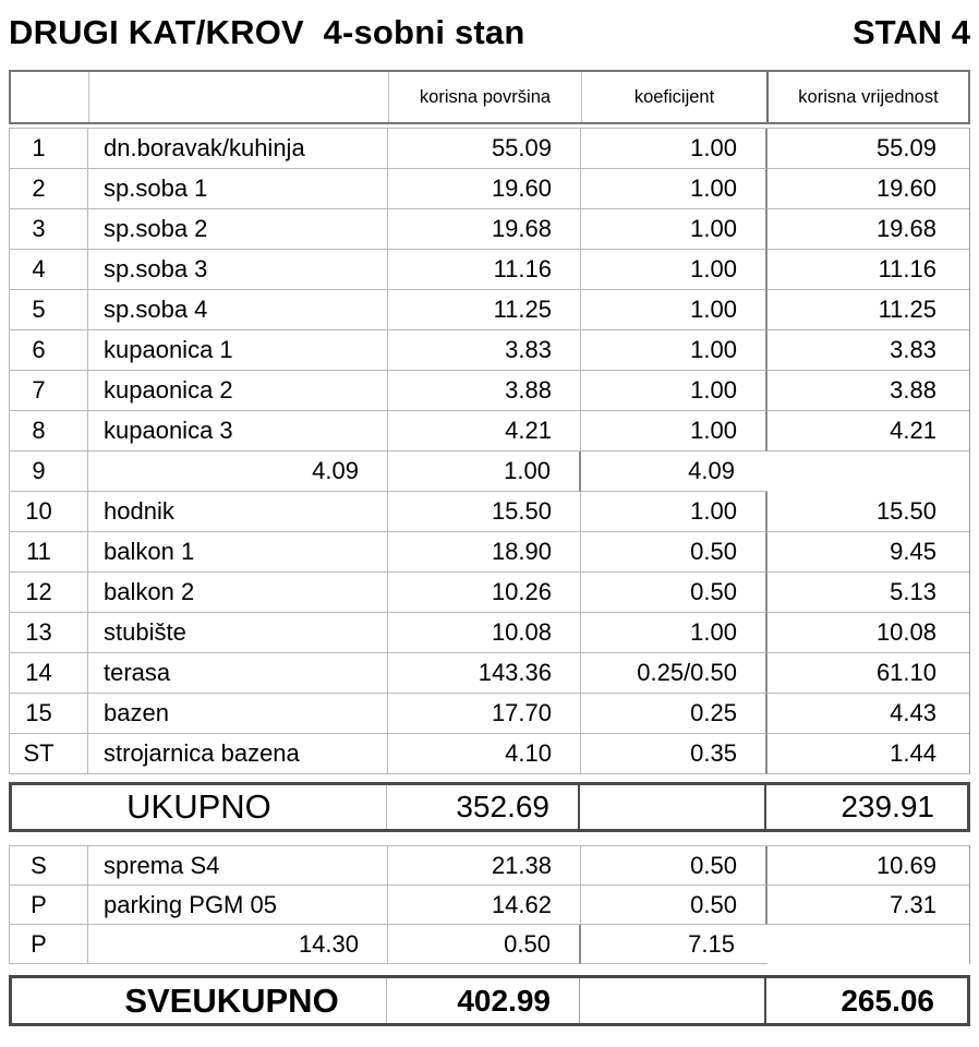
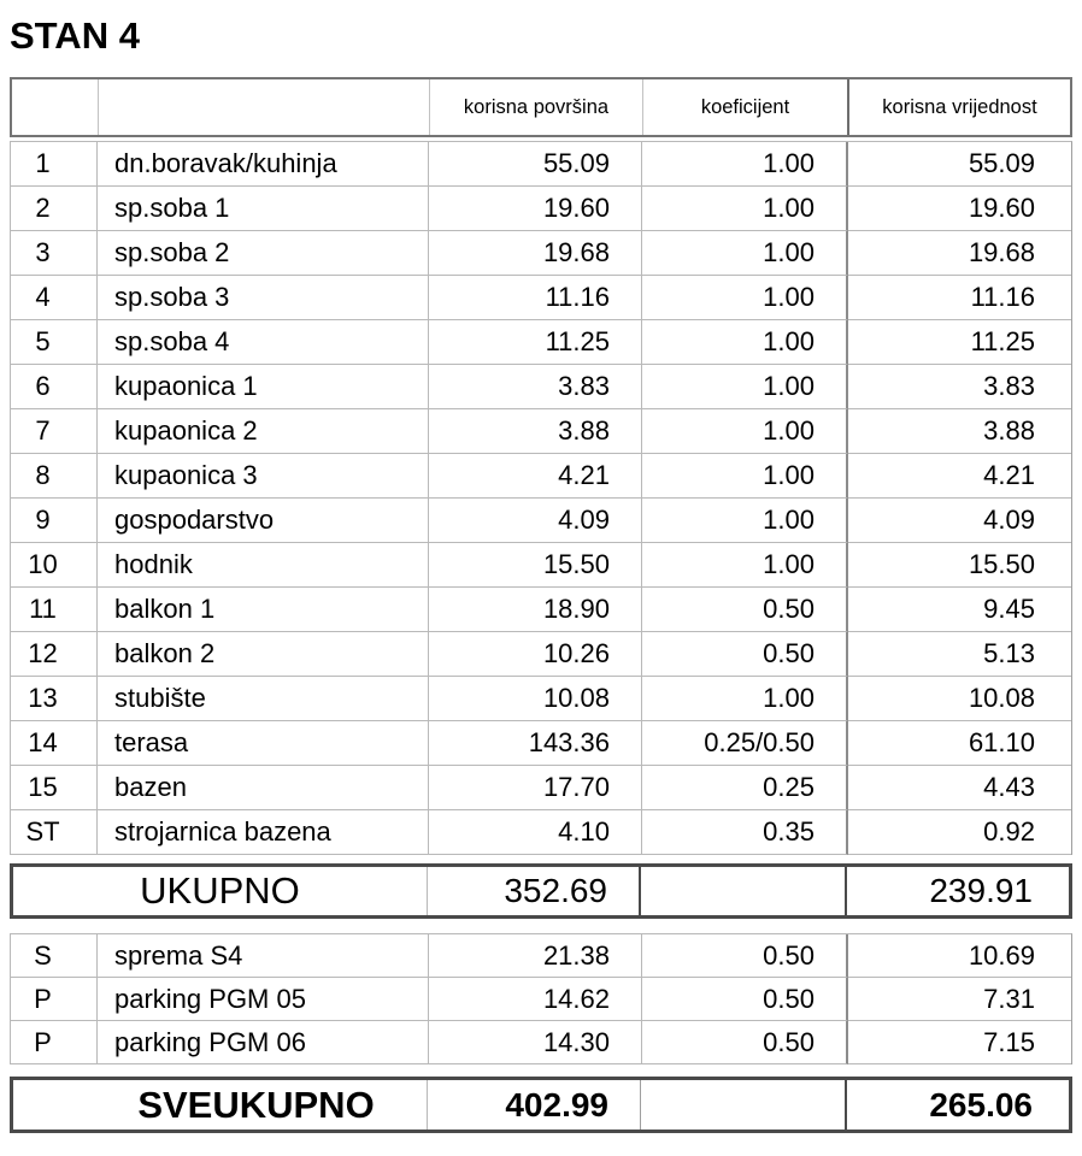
- DRUGI KAT/KROV 4-sobni stan
  STAN 4
  korisna površina
  koeficijent
  korisna vrijednost
  1
  dn.boravak/kuhinja
  55.09
  1.00
  55.09
  2
  sp.soba 1
  19.60
  1.00
  19.60
  3
  sp.soba 2
  19.68
  1.00
  19.68
  4
  sp.soba 3
  11.16
  1.00
  11.16
  5
  sp.soba 4
  11.25
  1.00
  11.25
  6
  kupaonica 1
  3.83
  1.00
  3.83
  7
  kupaonica 2
  3.88
  1.00
  3.88
  8
  kupaonica 3
  4.21
  1.00
  4.21
  9
+ gospodarstvo
  4.09
  1.00
  4.09
  10
  hodnik
  15.50
  1.00
  15.50
  11
  balkon 1
  18.90
  0.50
  9.45
  12
  balkon 2
  10.26
  0.50
  5.13
  13
  stubište
  10.08
  1.00
  10.08
  14
  terasa
  143.36
  0.25/0.50
  61.10
  15
  bazen
  17.70
  0.25
  4.43
  ST
  strojarnica bazena
  4.10
  0.35
- 1.44
+ 0.92
  UKUPNO
  352.69
  239.91
  S
  sprema S4
  21.38
  0.50
  10.69
  P
  parking PGM 05
  14.62
  0.50
  7.31
  P
+ parking PGM 06
  14.30
  0.50
  7.15
  SVEUKUPNO
  402.99
  265.06
